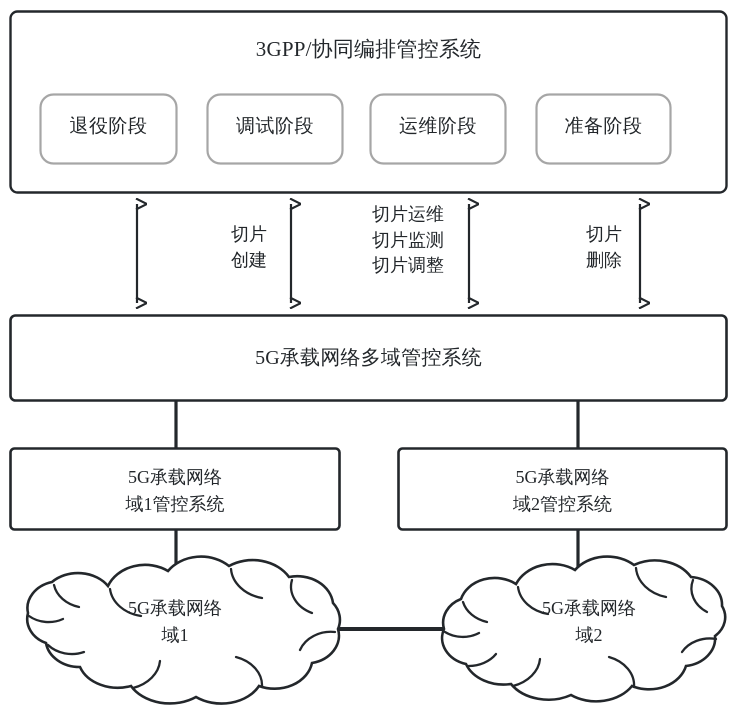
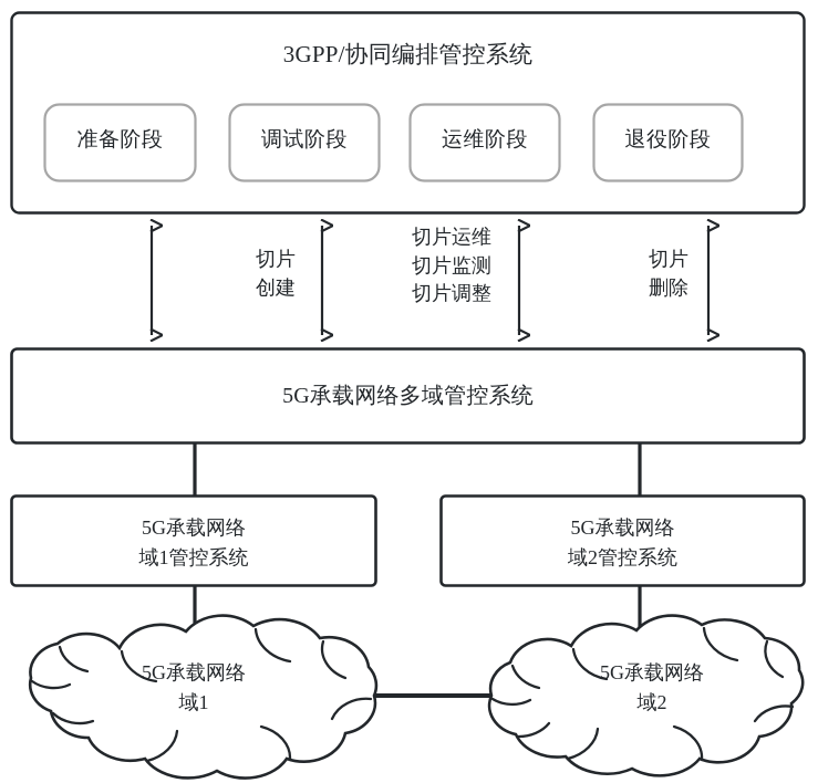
  3GPP/协同编排管控系统
- 退役阶段
+ 准备阶段
  调试阶段
  运维阶段
- 准备阶段
+ 退役阶段
  切片
  创建
  切片运维
  切片监测
  切片调整
  切片
  删除
  5G承载网络多域管控系统
  5G承载网络
  域1管控系统
  5G承载网络
  域2管控系统
  5G承载网络
  域1
  5G承载网络
  域2
